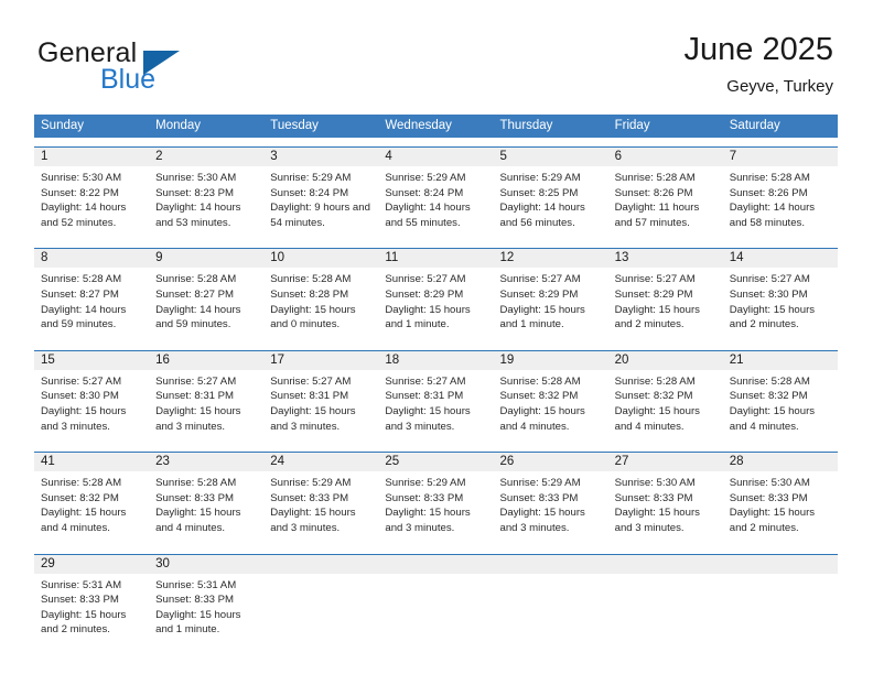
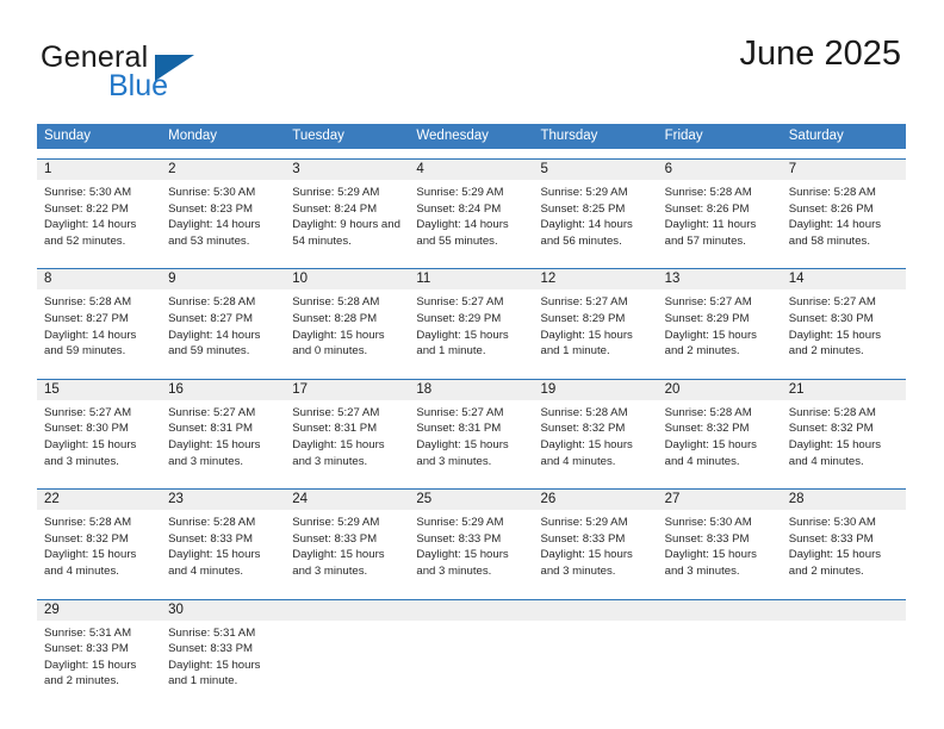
  General
  Blue
  June 2025
- Geyve, Turkey
  Sunday
  Monday
  Tuesday
  Wednesday
  Thursday
  Friday
  Saturday
  1
  2
  3
  4
  5
  6
  7
  Sunrise: 5:30 AM
  Sunset: 8:22 PM
  Daylight: 14 hours and 52 minutes.
  Sunrise: 5:30 AM
  Sunset: 8:23 PM
  Daylight: 14 hours and 53 minutes.
  Sunrise: 5:29 AM
  Sunset: 8:24 PM
  Daylight: 9 hours and 54 minutes.
  Sunrise: 5:29 AM
  Sunset: 8:24 PM
  Daylight: 14 hours and 55 minutes.
  Sunrise: 5:29 AM
  Sunset: 8:25 PM
  Daylight: 14 hours and 56 minutes.
  Sunrise: 5:28 AM
  Sunset: 8:26 PM
  Daylight: 11 hours and 57 minutes.
  Sunrise: 5:28 AM
  Sunset: 8:26 PM
  Daylight: 14 hours and 58 minutes.
  8
  9
  10
  11
  12
  13
  14
  Sunrise: 5:28 AM
  Sunset: 8:27 PM
  Daylight: 14 hours and 59 minutes.
  Sunrise: 5:28 AM
  Sunset: 8:27 PM
  Daylight: 14 hours and 59 minutes.
  Sunrise: 5:28 AM
  Sunset: 8:28 PM
  Daylight: 15 hours and 0 minutes.
  Sunrise: 5:27 AM
  Sunset: 8:29 PM
  Daylight: 15 hours and 1 minute.
  Sunrise: 5:27 AM
  Sunset: 8:29 PM
  Daylight: 15 hours and 1 minute.
  Sunrise: 5:27 AM
  Sunset: 8:29 PM
  Daylight: 15 hours and 2 minutes.
  Sunrise: 5:27 AM
  Sunset: 8:30 PM
  Daylight: 15 hours and 2 minutes.
  15
  16
  17
  18
  19
  20
  21
  Sunrise: 5:27 AM
  Sunset: 8:30 PM
  Daylight: 15 hours and 3 minutes.
  Sunrise: 5:27 AM
  Sunset: 8:31 PM
  Daylight: 15 hours and 3 minutes.
  Sunrise: 5:27 AM
  Sunset: 8:31 PM
  Daylight: 15 hours and 3 minutes.
  Sunrise: 5:27 AM
  Sunset: 8:31 PM
  Daylight: 15 hours and 3 minutes.
  Sunrise: 5:28 AM
  Sunset: 8:32 PM
  Daylight: 15 hours and 4 minutes.
  Sunrise: 5:28 AM
  Sunset: 8:32 PM
  Daylight: 15 hours and 4 minutes.
  Sunrise: 5:28 AM
  Sunset: 8:32 PM
  Daylight: 15 hours and 4 minutes.
- 41
+ 22
  23
  24
  25
  26
  27
  28
  Sunrise: 5:28 AM
  Sunset: 8:32 PM
  Daylight: 15 hours and 4 minutes.
  Sunrise: 5:28 AM
  Sunset: 8:33 PM
  Daylight: 15 hours and 4 minutes.
  Sunrise: 5:29 AM
  Sunset: 8:33 PM
  Daylight: 15 hours and 3 minutes.
  Sunrise: 5:29 AM
  Sunset: 8:33 PM
  Daylight: 15 hours and 3 minutes.
  Sunrise: 5:29 AM
  Sunset: 8:33 PM
  Daylight: 15 hours and 3 minutes.
  Sunrise: 5:30 AM
  Sunset: 8:33 PM
  Daylight: 15 hours and 3 minutes.
  Sunrise: 5:30 AM
  Sunset: 8:33 PM
  Daylight: 15 hours and 2 minutes.
  29
  30
  Sunrise: 5:31 AM
  Sunset: 8:33 PM
  Daylight: 15 hours and 2 minutes.
  Sunrise: 5:31 AM
  Sunset: 8:33 PM
  Daylight: 15 hours and 1 minute.
